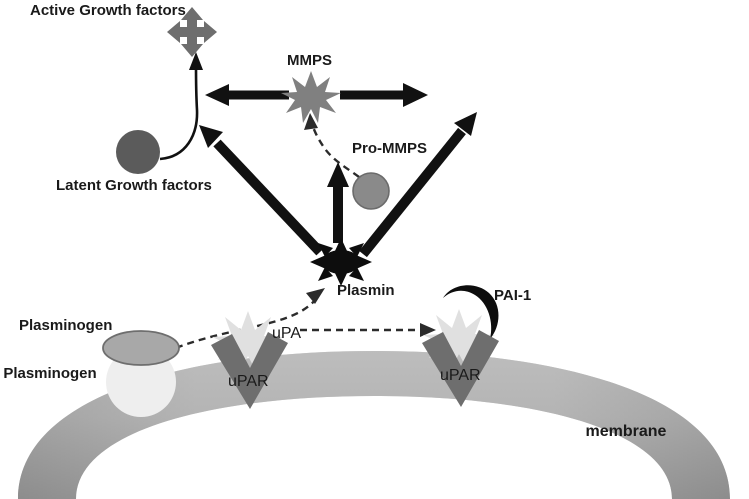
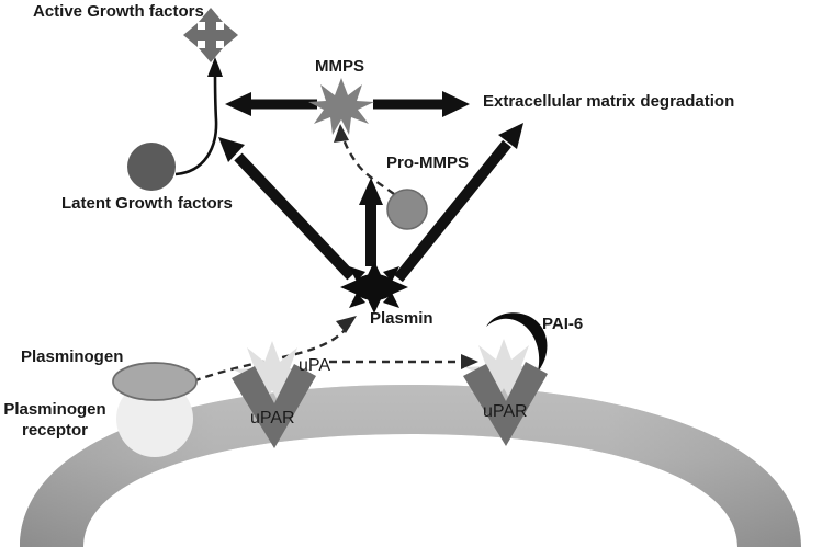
  Active Growth factors
  Latent Growth factors
  MMPS
  Pro-MMPS
+ Extracellular matrix degradation
  Plasmin
  Plasminogen
  Plasminogen
+ receptor
  uPA
  uPAR
  uPAR
- PAI-1
+ PAI-6
- membrane
